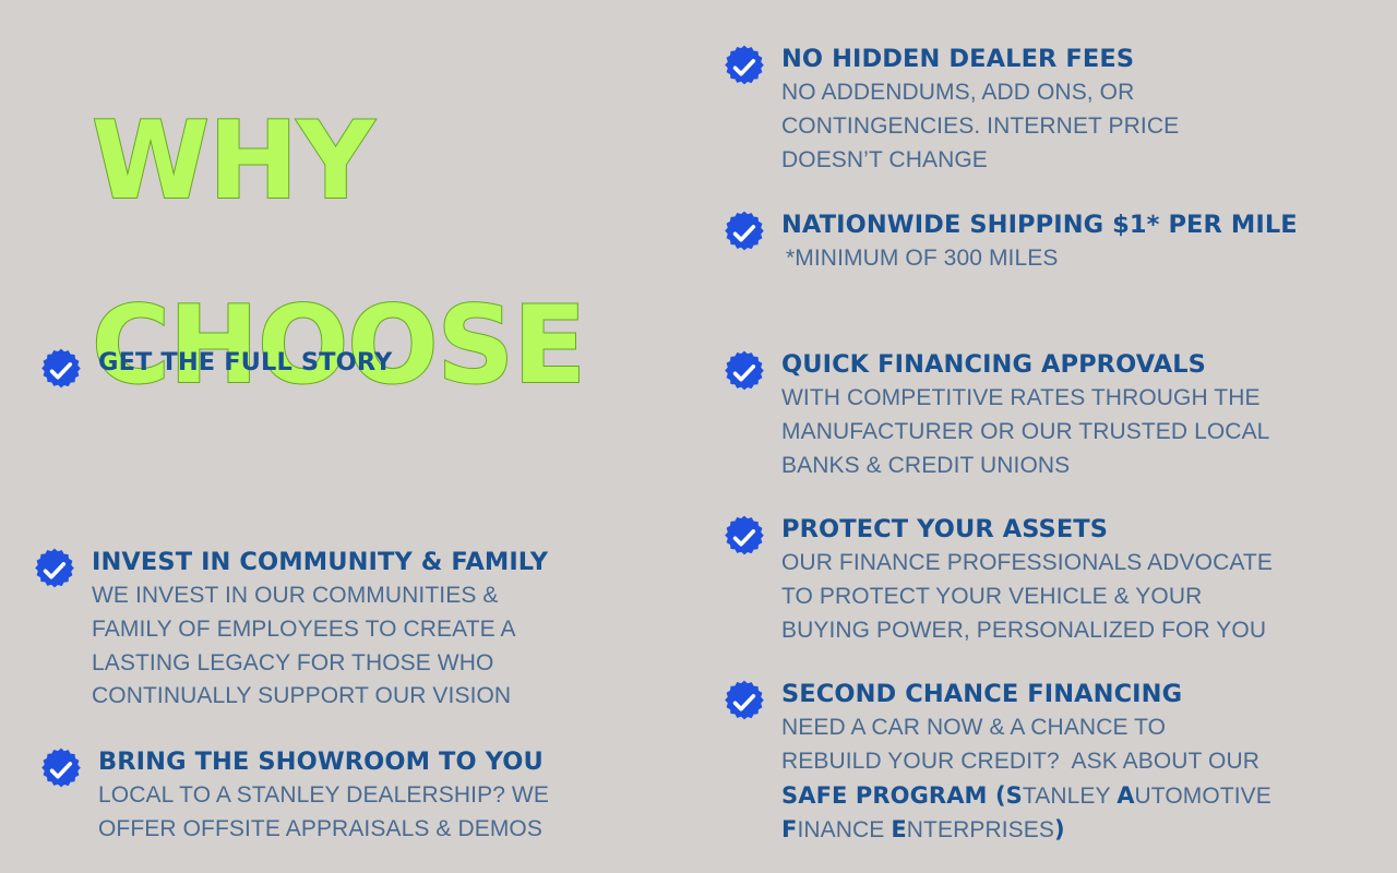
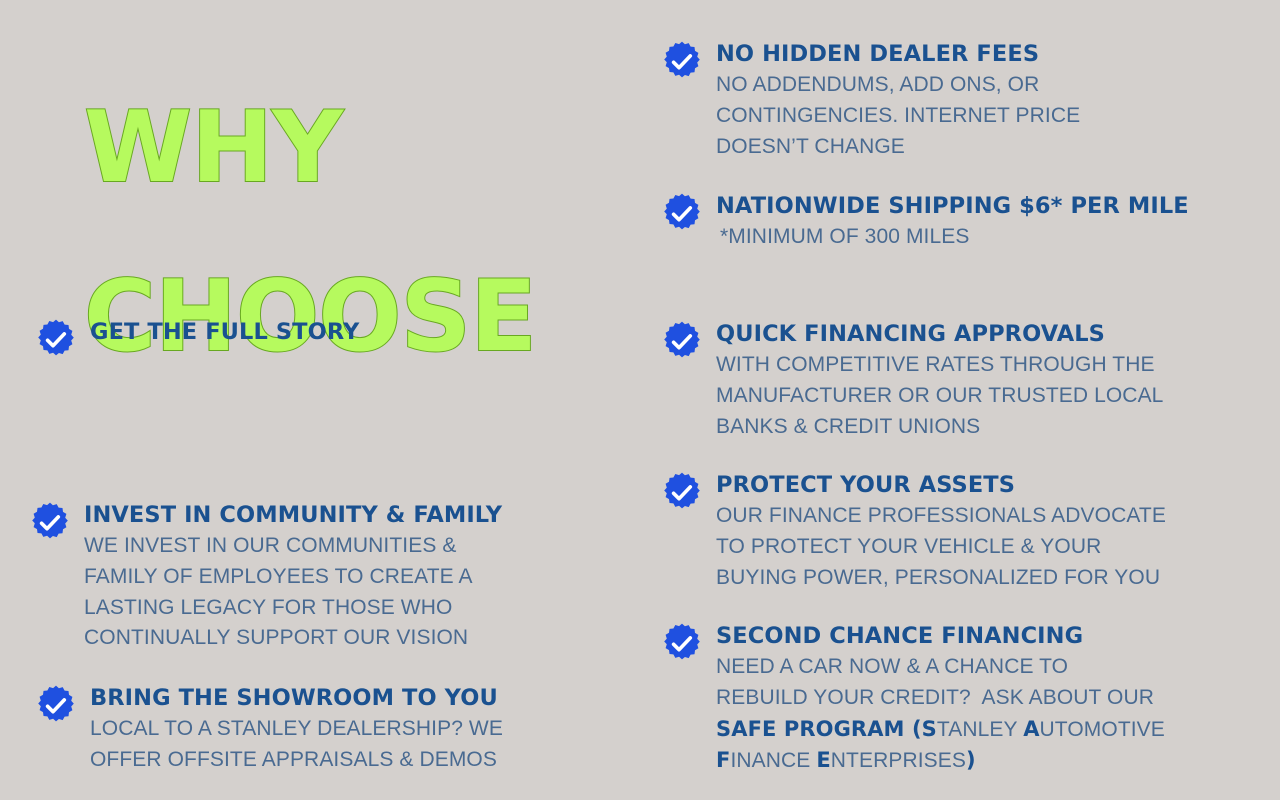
  WHY
  CHOOSE
  GET THE FULL STORY
  INVEST IN COMMUNITY & FAMILY
  WE INVEST IN OUR COMMUNITIES &
  FAMILY OF EMPLOYEES TO CREATE A
  LASTING LEGACY FOR THOSE WHO
  CONTINUALLY SUPPORT OUR VISION
  BRING THE SHOWROOM TO YOU
  LOCAL TO A STANLEY DEALERSHIP? WE
  OFFER OFFSITE APPRAISALS & DEMOS
  NO HIDDEN DEALER FEES
  NO ADDENDUMS, ADD ONS, OR
  CONTINGENCIES. INTERNET PRICE
  DOESN’T CHANGE
- NATIONWIDE SHIPPING $1* PER MILE
+ NATIONWIDE SHIPPING $6* PER MILE
  *MINIMUM OF 300 MILES
  QUICK FINANCING APPROVALS
  WITH COMPETITIVE RATES THROUGH THE
  MANUFACTURER OR OUR TRUSTED LOCAL
  BANKS & CREDIT UNIONS
  PROTECT YOUR ASSETS
  OUR FINANCE PROFESSIONALS ADVOCATE
  TO PROTECT YOUR VEHICLE & YOUR
  BUYING POWER, PERSONALIZED FOR YOU
  SECOND CHANCE FINANCING
  NEED A CAR NOW & A CHANCE TO
  REBUILD YOUR CREDIT? ASK ABOUT OUR
  SAFE PROGRAM (STANLEY AUTOMOTIVE
  FINANCE ENTERPRISES)
